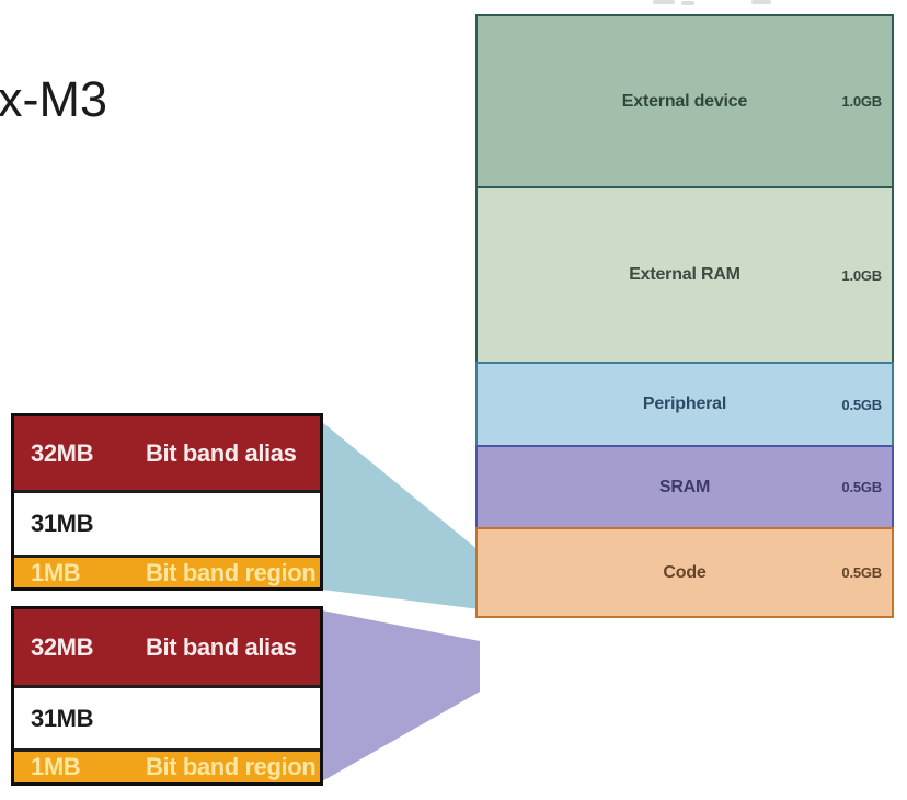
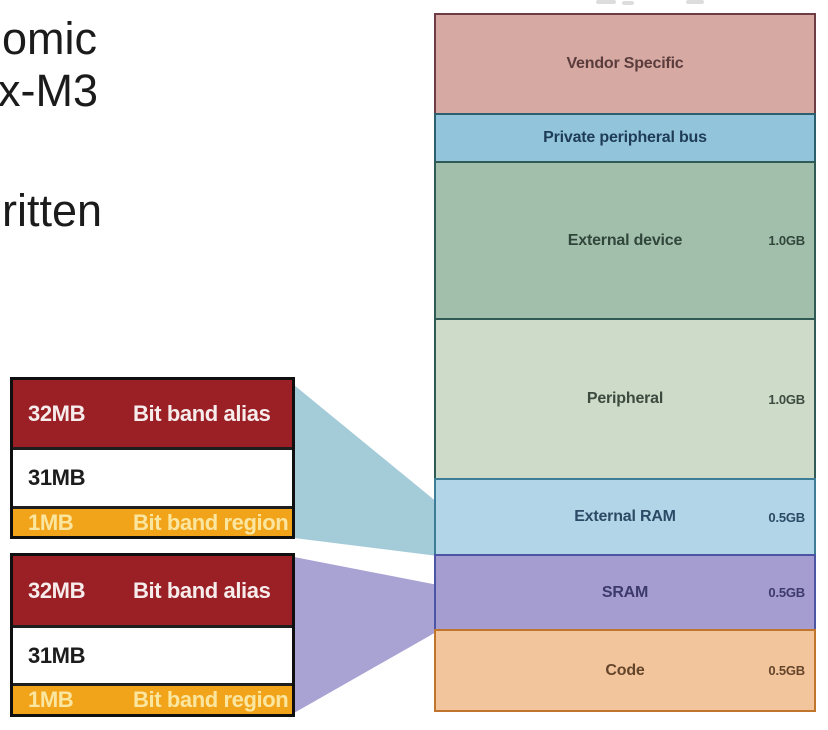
+ omic
  x-M3
+ ritten
+ Vendor Specific
+ Private peripheral bus
  External device
  1.0GB
- External RAM
+ Peripheral
  1.0GB
- Peripheral
+ External RAM
  0.5GB
  SRAM
  0.5GB
  Code
  0.5GB
  32MB
  Bit band alias
  31MB
  1MB
  Bit band region
  32MB
  Bit band alias
  31MB
  1MB
  Bit band region
